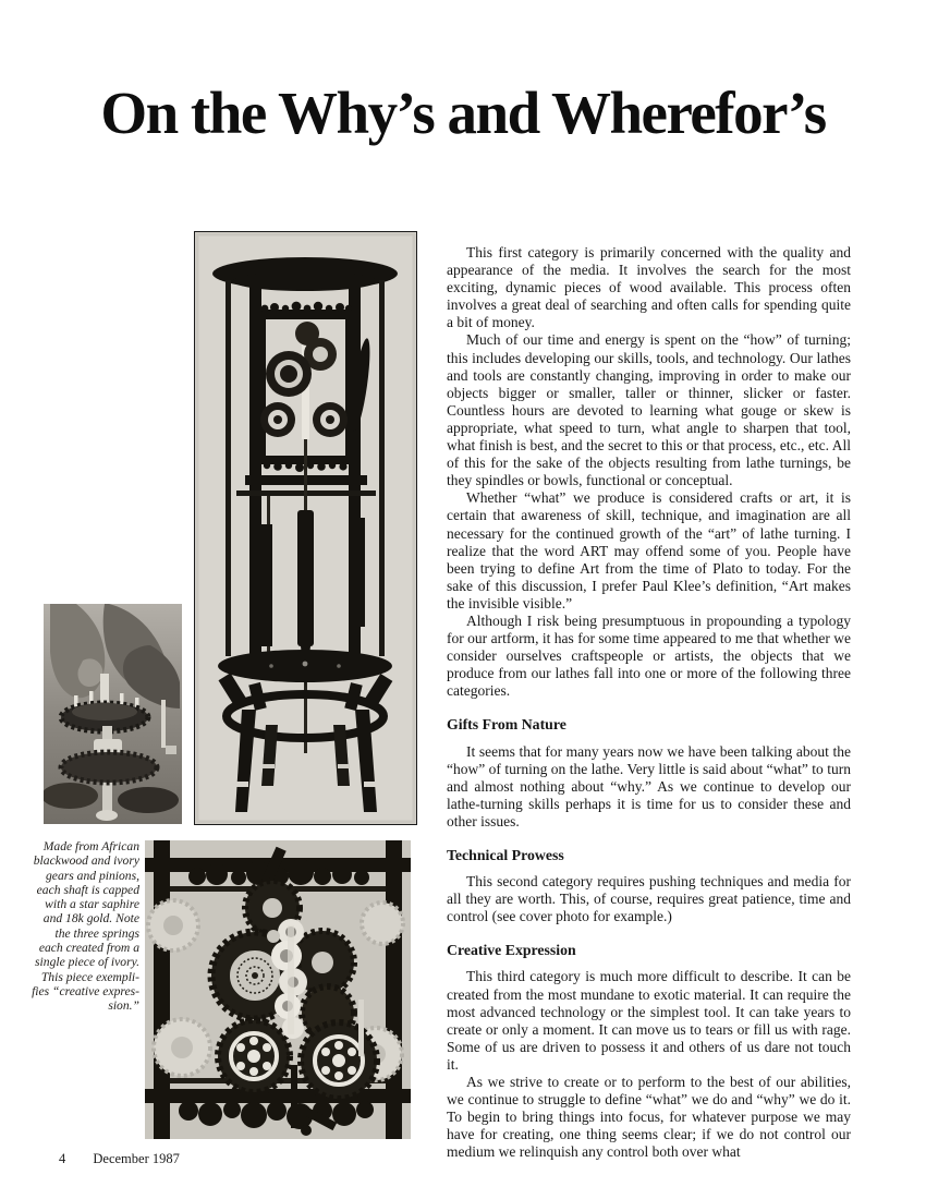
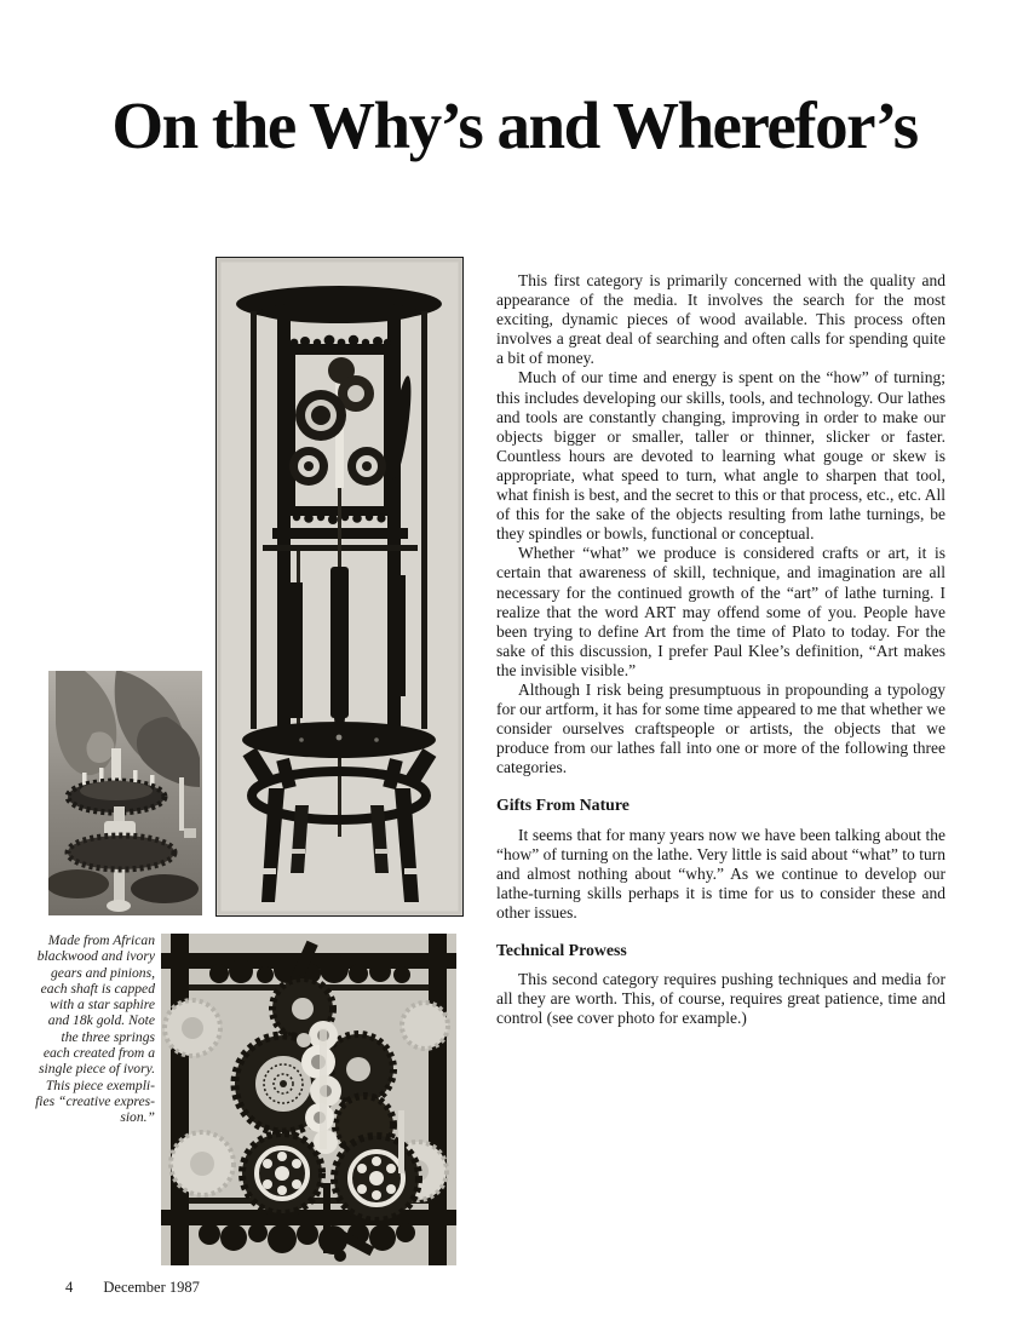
  On the Why’s and Wherefor’s
  Made from African
  blackwood and ivory
  gears and pinions,
  each shaft is capped
  with a star saphire
  and 18k gold. Note
  the three springs
  each created from a
  single piece of ivory.
  This piece exempli-
  fies “creative expres-
  sion.”
  This first category is primarily concerned with the quality and appearance of the media. It involves the search for the most exciting, dynamic pieces of wood available. This process often involves a great deal of searching and often calls for spending quite a bit of money.
  Much of our time and energy is spent on the “how” of turning; this includes developing our skills, tools, and technology. Our lathes and tools are constantly changing, improving in order to make our objects bigger or smaller, taller or thinner, slicker or faster. Countless hours are devoted to learning what gouge or skew is appropriate, what speed to turn, what angle to sharpen that tool, what finish is best, and the secret to this or that process, etc., etc. All of this for the sake of the objects resulting from lathe turnings, be they spindles or bowls, functional or conceptual.
  Whether “what” we produce is considered crafts or art, it is certain that awareness of skill, technique, and imagination are all necessary for the continued growth of the “art” of lathe turning. I realize that the word ART may offend some of you. People have been trying to define Art from the time of Plato to today. For the sake of this discussion, I prefer Paul Klee’s definition, “Art makes the invisible visible.”
  Although I risk being presumptuous in propounding a typology for our artform, it has for some time appeared to me that whether we consider ourselves craftspeople or artists, the objects that we produce from our lathes fall into one or more of the following three categories.
  Gifts From Nature
  It seems that for many years now we have been talking about the “how” of turning on the lathe. Very little is said about “what” to turn and almost nothing about “why.” As we continue to develop our lathe-turning skills perhaps it is time for us to consider these and other issues.
  Technical Prowess
  This second category requires pushing techniques and media for all they are worth. This, of course, requires great patience, time and control (see cover photo for example.)
- Creative Expression
- This third category is much more difficult to describe. It can be created from the most mundane to exotic material. It can require the most advanced technology or the simplest tool. It can take years to create or only a moment. It can move us to tears or fill us with rage. Some of us are driven to possess it and others of us dare not touch it.
- As we strive to create or to perform to the best of our abilities, we continue to struggle to define “what” we do and “why” we do it. To begin to bring things into focus, for whatever purpose we may have for creating, one thing seems clear; if we do not control our medium we relinquish any control both over what
  4 December 1987
